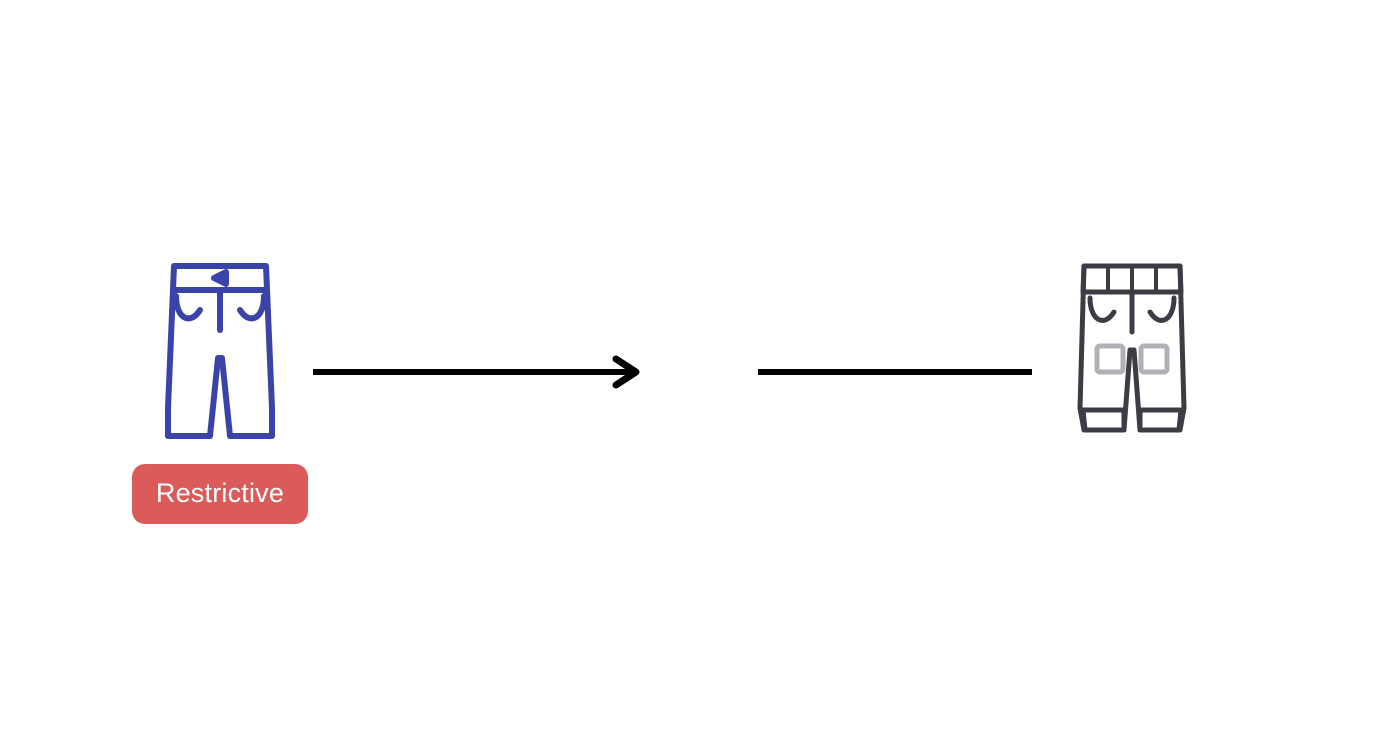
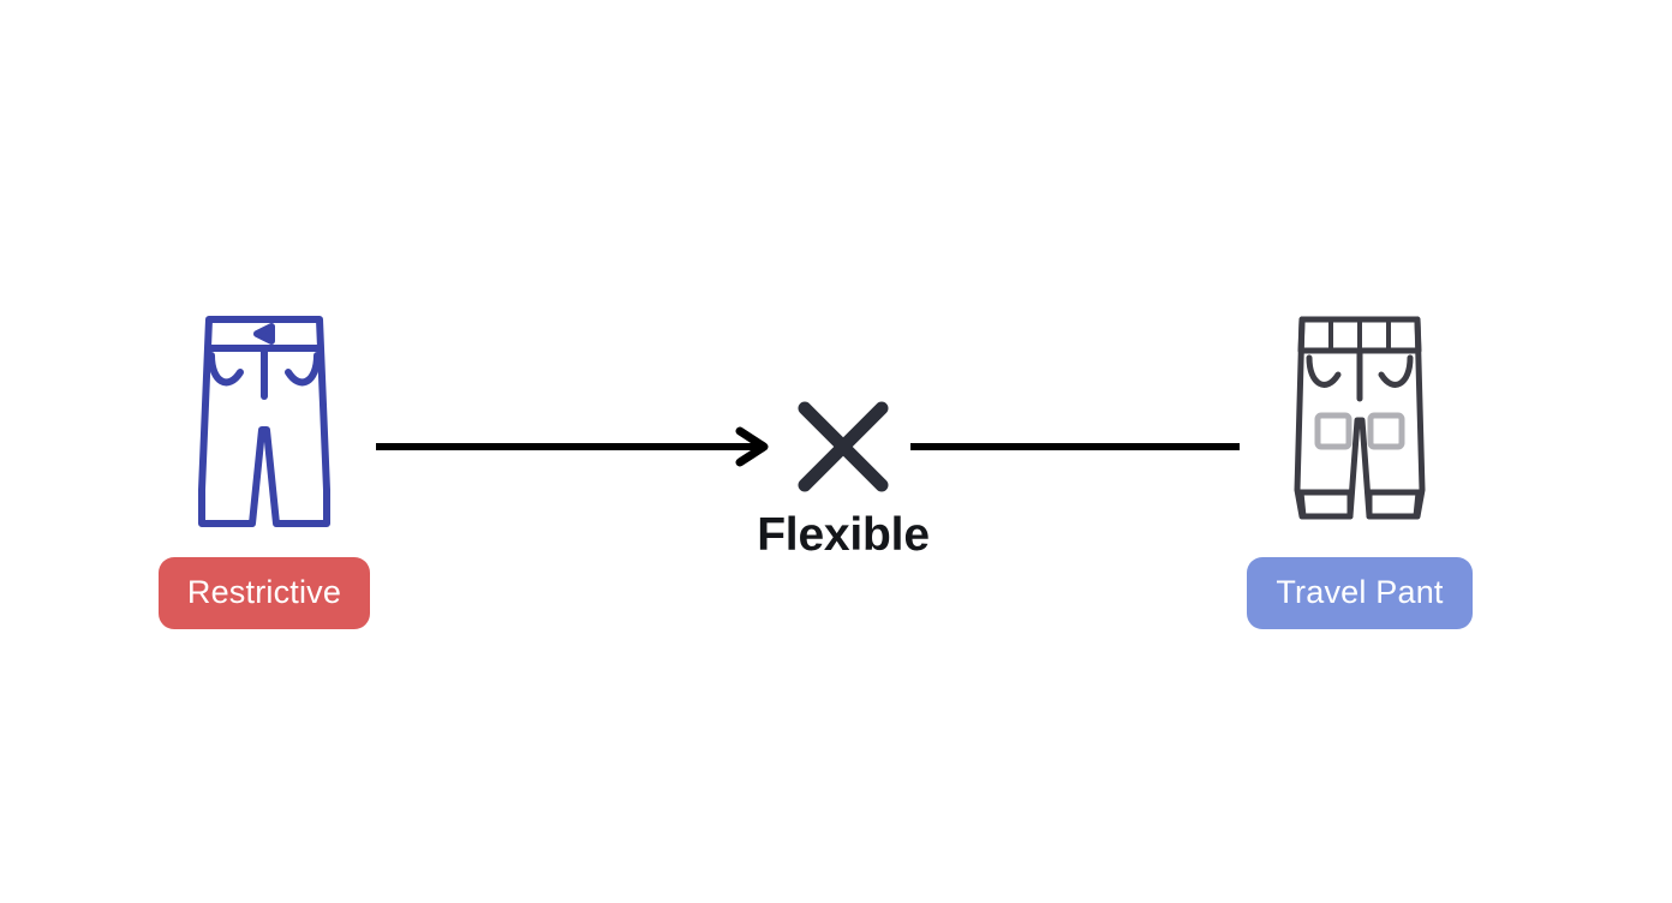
  Restrictive
+ Flexible
+ Travel Pant
